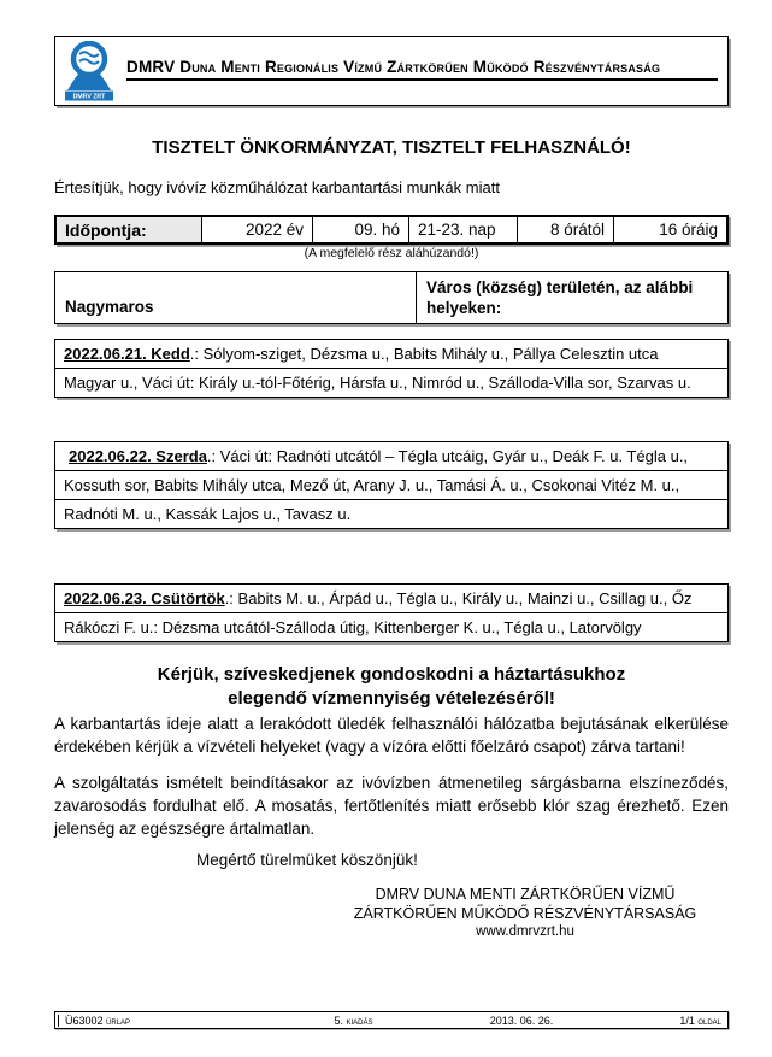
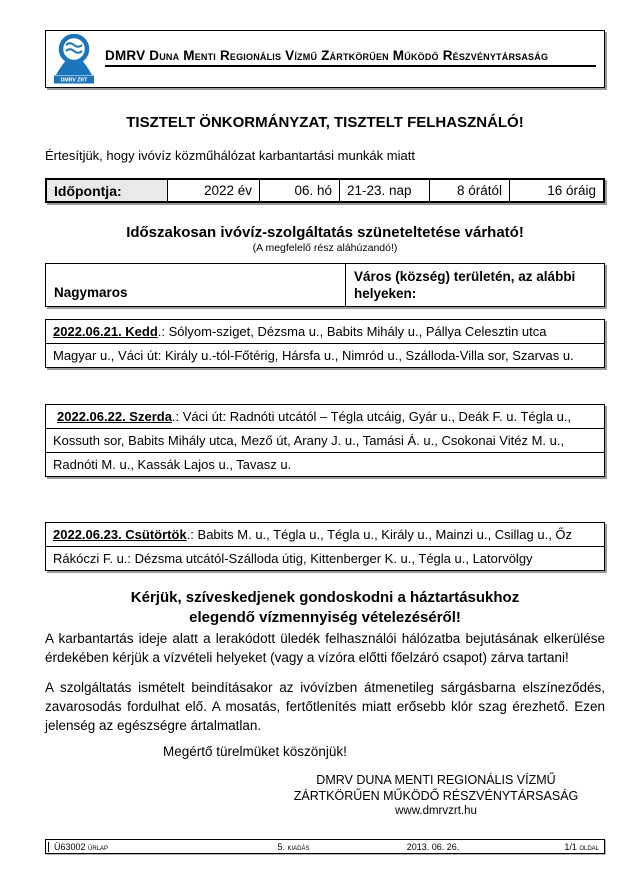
  DMRV Duna Menti Regionális Vízmű Zártkörűen Működő Részvénytársaság
  TISZTELT ÖNKORMÁNYZAT, TISZTELT FELHASZNÁLÓ!
  Értesítjük, hogy ivóvíz közműhálózat karbantartási munkák miatt
  Időpontja:
  2022 év
- 09. hó
+ 06. hó
  21-23. nap
  8 órától
  16 óráig
+ Időszakosan ivóvíz-szolgáltatás szüneteltetése várható!
  (A megfelelő rész aláhúzandó!)
  Nagymaros
  Város (község) területén, az alábbi helyeken:
  2022.06.21. Kedd.: Sólyom-sziget, Dézsma u., Babits Mihály u., Pállya Celesztin utca
  Magyar u., Váci út: Király u.-tól-Főtérig, Hársfa u., Nimród u., Szálloda-Villa sor, Szarvas u.
  2022.06.22. Szerda.: Váci út: Radnóti utcától – Tégla utcáig, Gyár u., Deák F. u. Tégla u.,
  Kossuth sor, Babits Mihály utca, Mező út, Arany J. u., Tamási Á. u., Csokonai Vitéz M. u.,
  Radnóti M. u., Kassák Lajos u., Tavasz u.
- 2022.06.23. Csütörtök.: Babits M. u., Árpád u., Tégla u., Király u., Mainzi u., Csillag u., Őz
+ 2022.06.23. Csütörtök.: Babits M. u., Tégla u., Tégla u., Király u., Mainzi u., Csillag u., Őz
  Rákóczi F. u.: Dézsma utcától-Szálloda útig, Kittenberger K. u., Tégla u., Latorvölgy
  Kérjük, szíveskedjenek gondoskodni a háztartásukhoz
  elegendő vízmennyiség vételezéséről!
  A karbantartás ideje alatt a lerakódott üledék felhasználói hálózatba bejutásának elkerülése érdekében kérjük a vízvételi helyeket (vagy a vízóra előtti főelzáró csapot) zárva tartani!
  A szolgáltatás ismételt beindításakor az ivóvízben átmenetileg sárgásbarna elszíneződés, zavarosodás fordulhat elő. A mosatás, fertőtlenítés miatt erősebb klór szag érezhető. Ezen jelenség az egészségre ártalmatlan.
  Megértő türelmüket köszönjük!
- DMRV DUNA MENTI ZÁRTKÖRŰEN VÍZMŰ
+ DMRV DUNA MENTI REGIONÁLIS VÍZMŰ
  ZÁRTKÖRŰEN MŰKÖDŐ RÉSZVÉNYTÁRSASÁG
  www.dmrvzrt.hu
  Ü63002 űrlap
  5. kiadás
  2013. 06. 26.
  1/1 oldal
